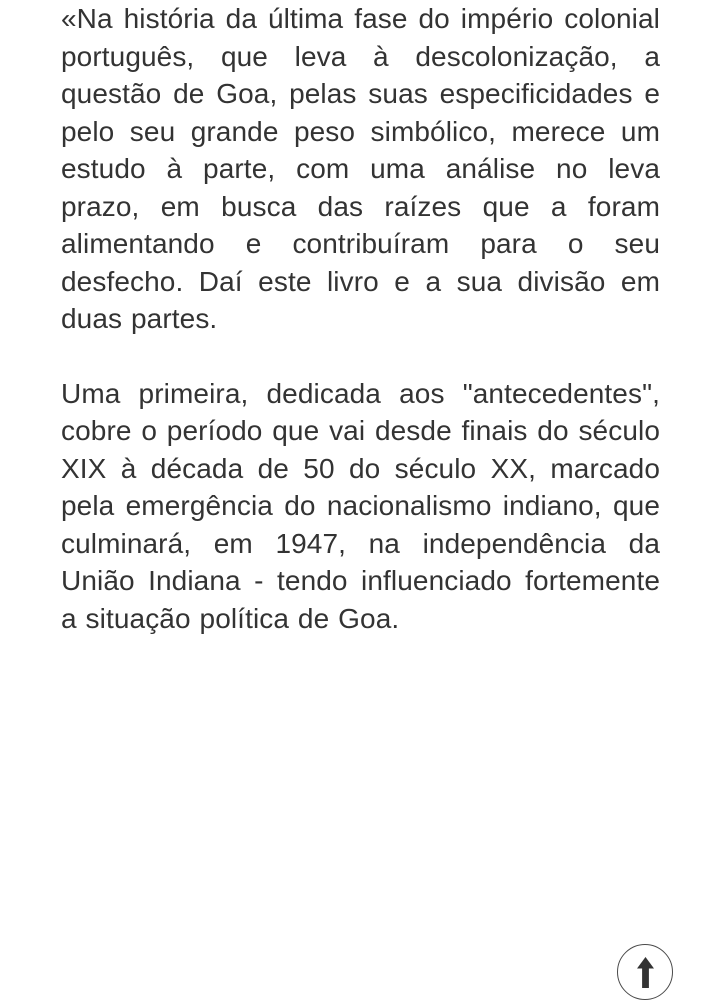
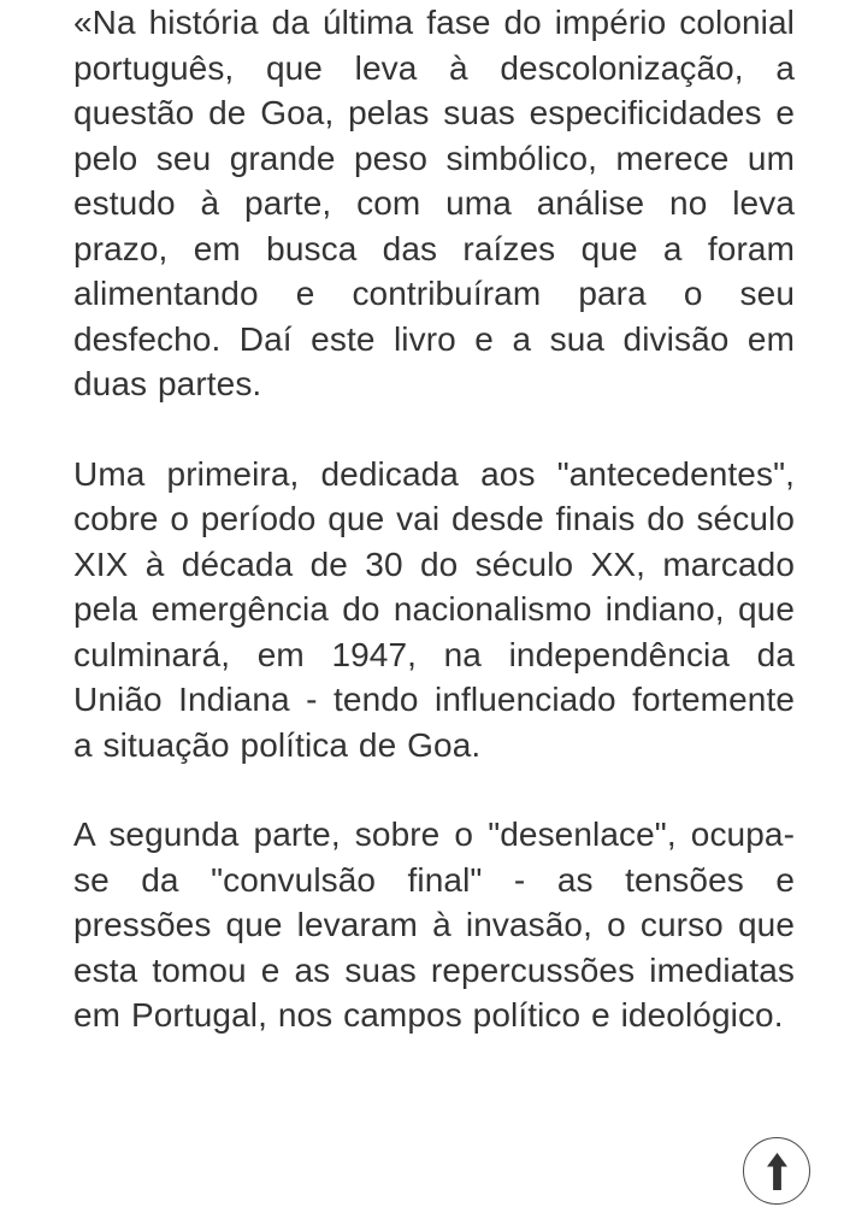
  «Na história da última fase do império colonial português, que leva à descolonização, a questão de Goa, pelas suas especificidades e pelo seu grande peso simbólico, merece um estudo à parte, com uma análise no leva prazo, em busca das raízes que a foram alimentando e contribuíram para o seu desfecho. Daí este livro e a sua divisão em duas partes.
- Uma primeira, dedicada aos "antecedentes", cobre o período que vai desde finais do século XIX à década de 50 do século XX, marcado pela emergência do nacionalismo indiano, que culminará, em 1947, na independência da União Indiana - tendo influenciado fortemente a situação política de Goa.
+ Uma primeira, dedicada aos "antecedentes", cobre o período que vai desde finais do século XIX à década de 30 do século XX, marcado pela emergência do nacionalismo indiano, que culminará, em 1947, na independência da União Indiana - tendo influenciado fortemente a situação política de Goa.
+ A segunda parte, sobre o "desenlace", ocupa-se da "convulsão final" - as tensões e pressões que levaram à invasão, o curso que esta tomou e as suas repercussões imediatas em Portugal, nos campos político e ideológico.
